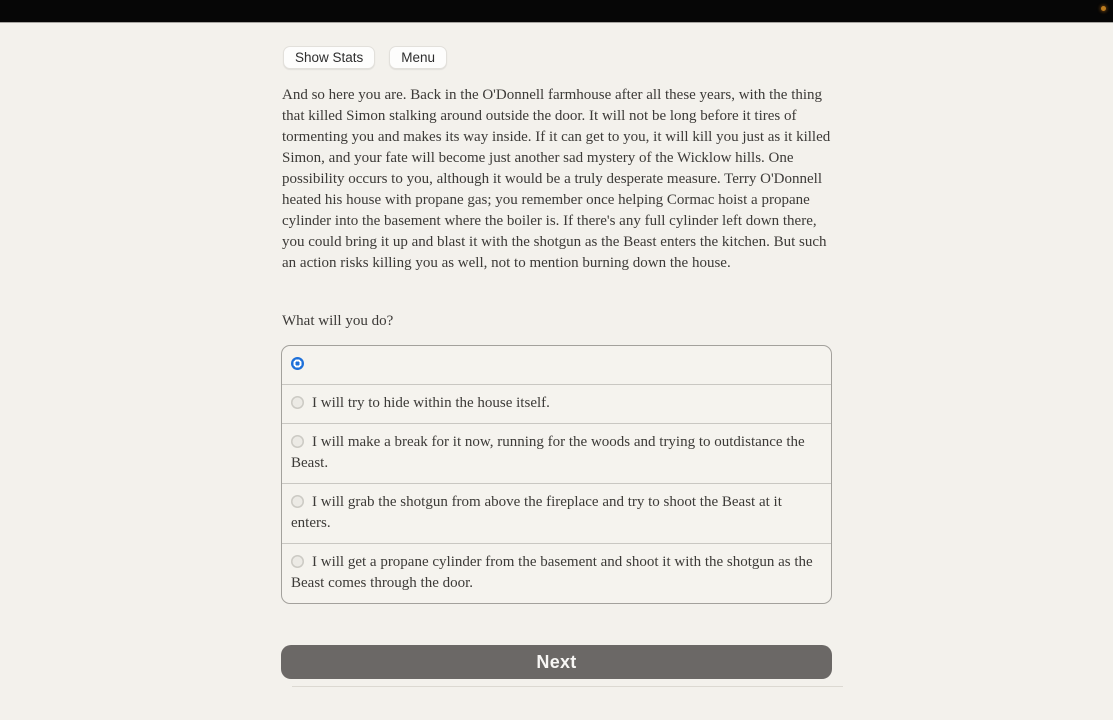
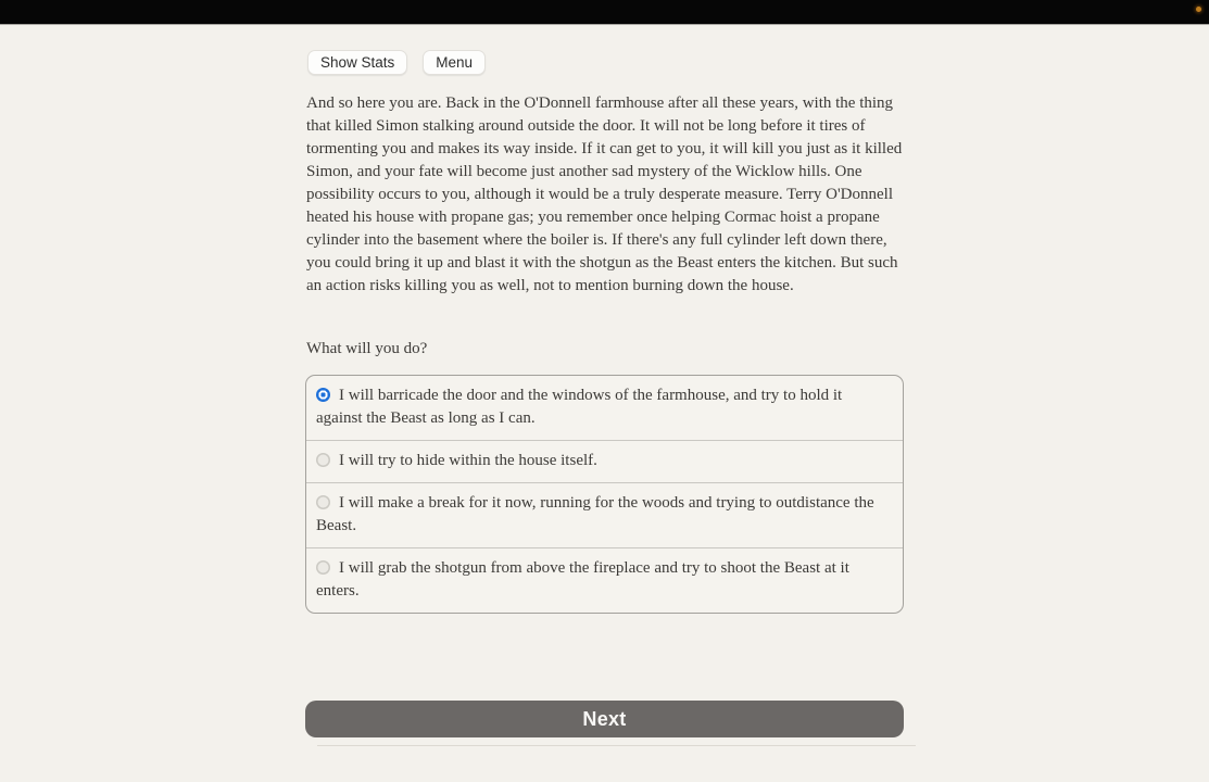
  Show Stats
  Menu
  And so here you are. Back in the O'Donnell farmhouse after all these years, with the thing that killed Simon stalking around outside the door. It will not be long before it tires of tormenting you and makes its way inside. If it can get to you, it will kill you just as it killed Simon, and your fate will become just another sad mystery of the Wicklow hills. One possibility occurs to you, although it would be a truly desperate measure. Terry O'Donnell heated his house with propane gas; you remember once helping Cormac hoist a propane cylinder into the basement where the boiler is. If there's any full cylinder left down there, you could bring it up and blast it with the shotgun as the Beast enters the kitchen. But such an action risks killing you as well, not to mention burning down the house.
  What will you do?
+ I will barricade the door and the windows of the farmhouse, and try to hold it against the Beast as long as I can.
  I will try to hide within the house itself.
  I will make a break for it now, running for the woods and trying to outdistance the Beast.
  I will grab the shotgun from above the fireplace and try to shoot the Beast at it enters.
- I will get a propane cylinder from the basement and shoot it with the shotgun as the Beast comes through the door.
  Next
